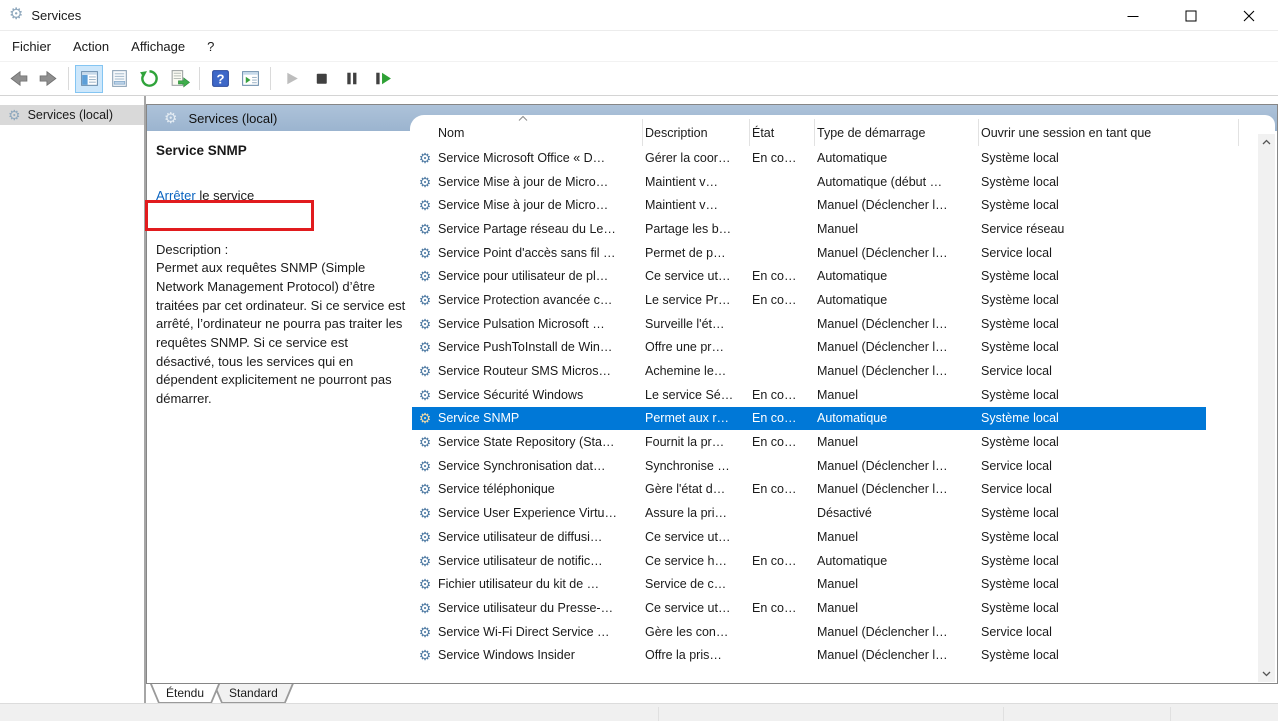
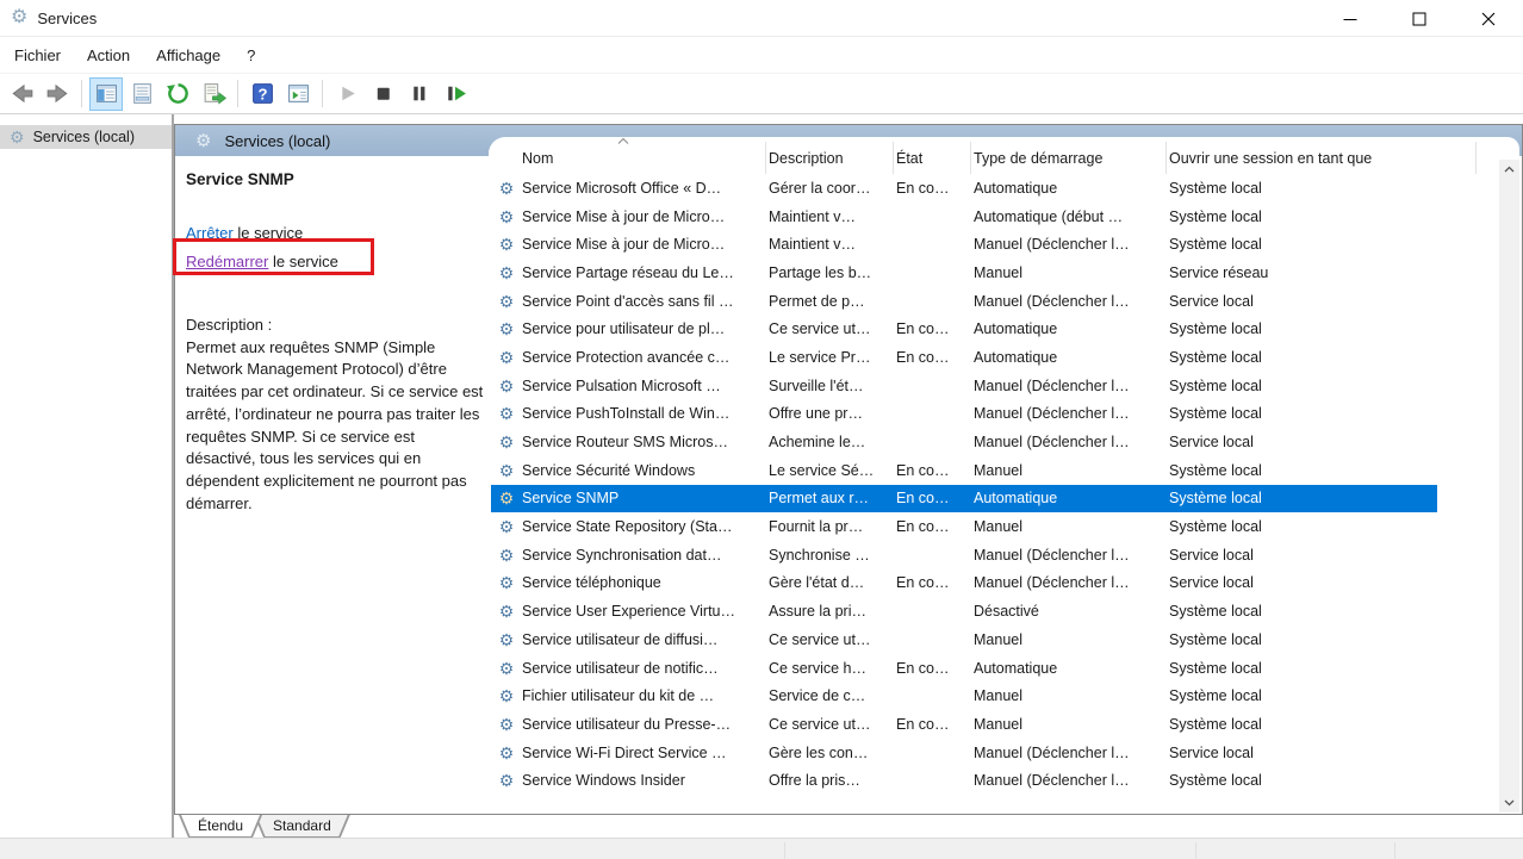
  ⚙
  Services
  Fichier
  Action
  Affichage
  ?
  ?
  ⚙
  Services (local)
  ⚙
  Services (local)
  Service SNMP
  Arrêter le service
+ Redémarrer le service
  Description :
  Permet aux requêtes SNMP (Simple Network Management Protocol) d’être traitées par cet ordinateur. Si ce service est arrêté, l’ordinateur ne pourra pas traiter les requêtes SNMP. Si ce service est désactivé, tous les services qui en dépendent explicitement ne pourront pas démarrer.
  Nom
  Description
  État
  Type de démarrage
  Ouvrir une session en tant que
  ⚙
  Service Microsoft Office « D…
  Gérer la coor…
  En co…
  Automatique
  Système local
  ⚙
  Service Mise à jour de Micro…
  Maintient v…
  Automatique (début …
  Système local
  ⚙
  Service Mise à jour de Micro…
  Maintient v…
  Manuel (Déclencher l…
  Système local
  ⚙
  Service Partage réseau du Le…
  Partage les b…
  Manuel
  Service réseau
  ⚙
  Service Point d'accès sans fil …
  Permet de p…
  Manuel (Déclencher l…
  Service local
  ⚙
  Service pour utilisateur de pl…
  Ce service ut…
  En co…
  Automatique
  Système local
  ⚙
  Service Protection avancée c…
  Le service Pr…
  En co…
  Automatique
  Système local
  ⚙
  Service Pulsation Microsoft …
  Surveille l'ét…
  Manuel (Déclencher l…
  Système local
  ⚙
  Service PushToInstall de Win…
  Offre une pr…
  Manuel (Déclencher l…
  Système local
  ⚙
  Service Routeur SMS Micros…
  Achemine le…
  Manuel (Déclencher l…
  Service local
  ⚙
  Service Sécurité Windows
  Le service Sé…
  En co…
  Manuel
  Système local
  ⚙
  Service SNMP
  Permet aux r…
  En co…
  Automatique
  Système local
  ⚙
  Service State Repository (Sta…
  Fournit la pr…
  En co…
  Manuel
  Système local
  ⚙
  Service Synchronisation dat…
  Synchronise …
  Manuel (Déclencher l…
  Service local
  ⚙
  Service téléphonique
  Gère l'état d…
  En co…
  Manuel (Déclencher l…
  Service local
  ⚙
  Service User Experience Virtu…
  Assure la pri…
  Désactivé
  Système local
  ⚙
  Service utilisateur de diffusi…
  Ce service ut…
  Manuel
  Système local
  ⚙
  Service utilisateur de notific…
  Ce service h…
  En co…
  Automatique
  Système local
  ⚙
  Fichier utilisateur du kit de …
  Service de c…
  Manuel
  Système local
  ⚙
  Service utilisateur du Presse-…
  Ce service ut…
  En co…
  Manuel
  Système local
  ⚙
  Service Wi-Fi Direct Service …
  Gère les con…
  Manuel (Déclencher l…
  Service local
  ⚙
  Service Windows Insider
  Offre la pris…
  Manuel (Déclencher l…
  Système local
  Étendu
  Standard
